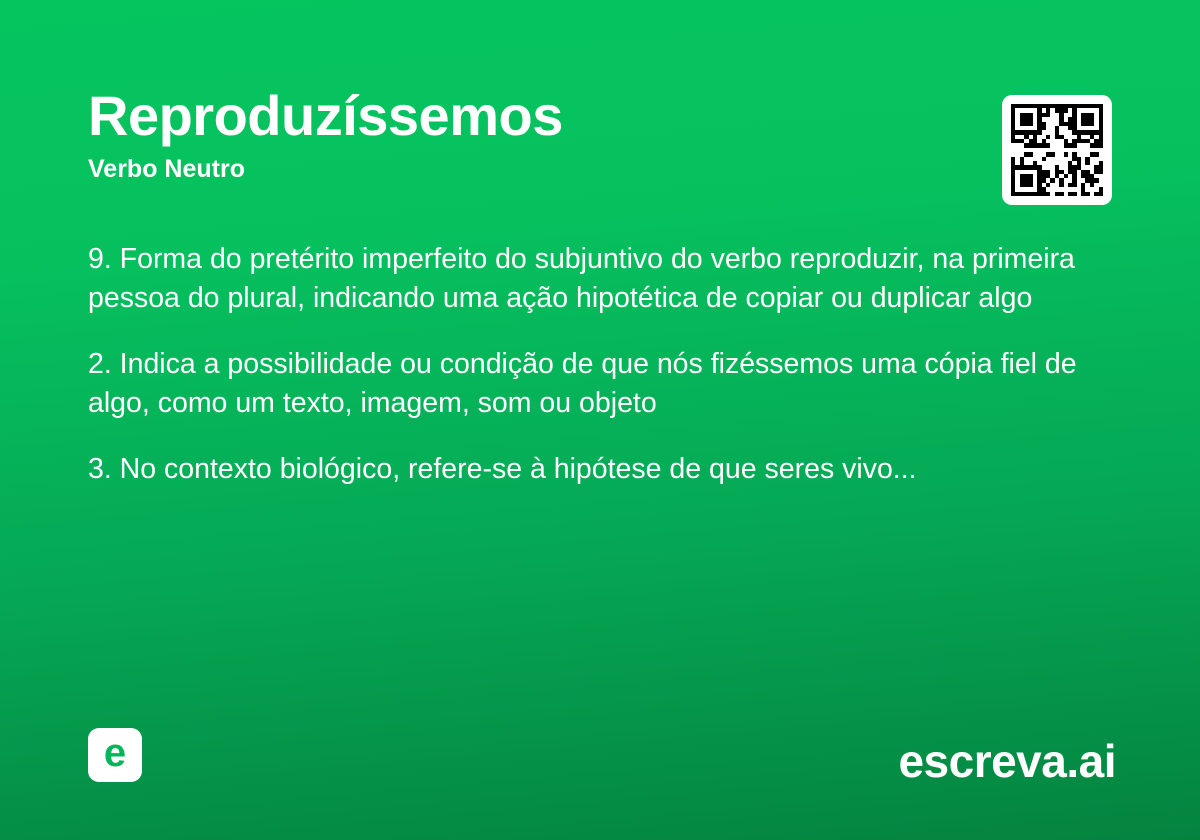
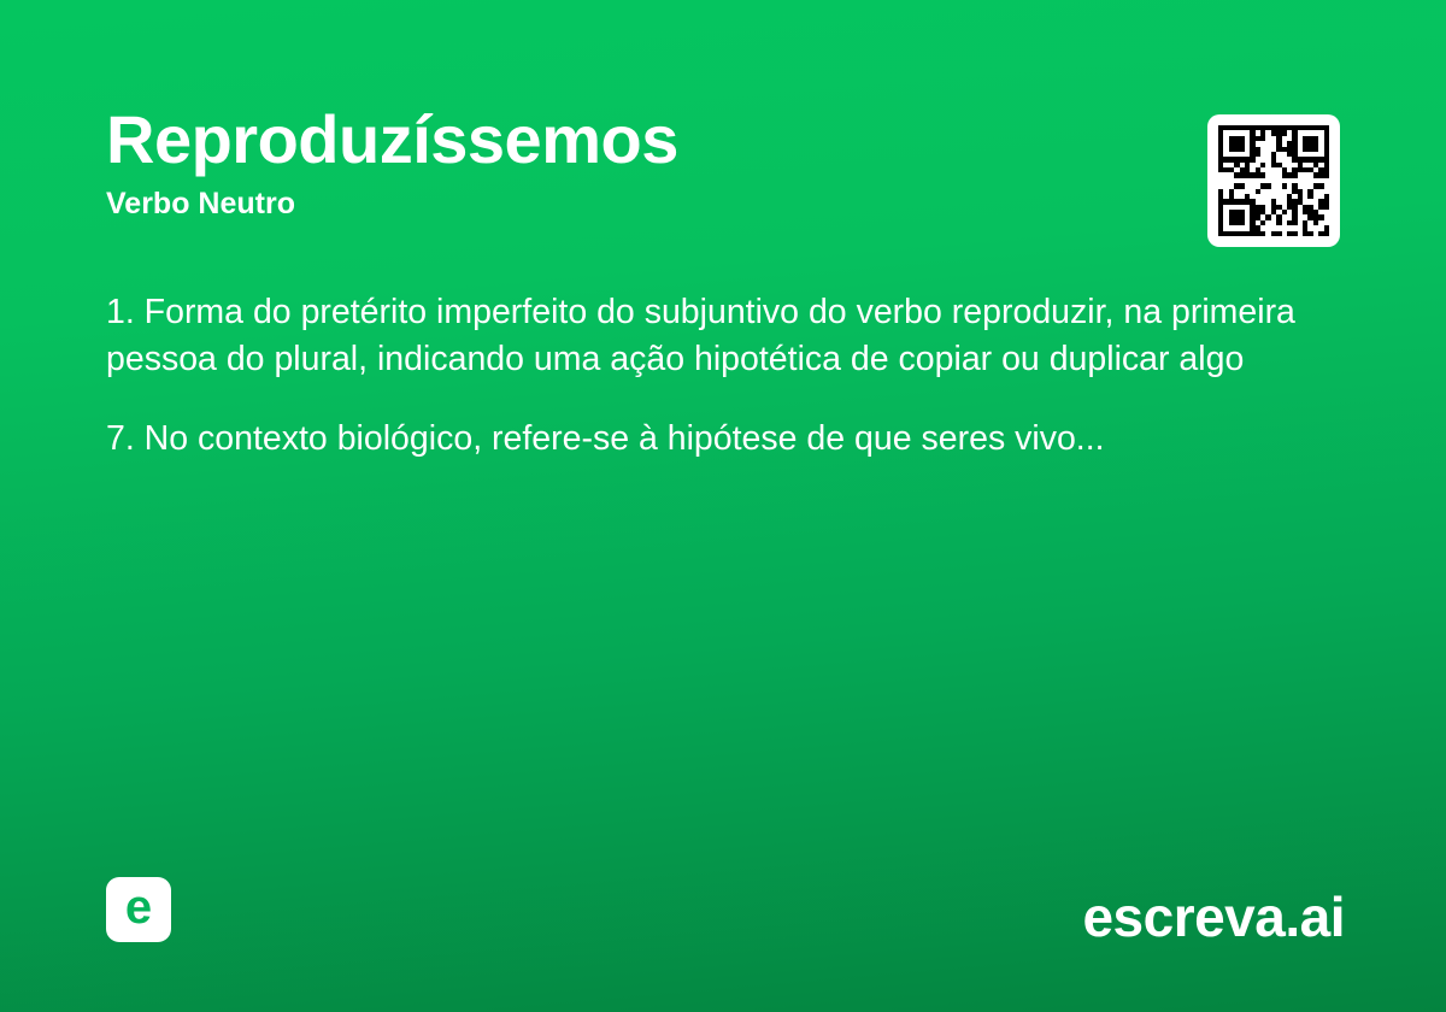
  Reproduzíssemos
  Verbo Neutro
- 9. Forma do pretérito imperfeito do subjuntivo do verbo reproduzir, na primeira pessoa do plural, indicando uma ação hipotética de copiar ou duplicar algo
+ 1. Forma do pretérito imperfeito do subjuntivo do verbo reproduzir, na primeira pessoa do plural, indicando uma ação hipotética de copiar ou duplicar algo
- 2. Indica a possibilidade ou condição de que nós fizéssemos uma cópia fiel de algo, como um texto, imagem, som ou objeto
- 3. No contexto biológico, refere-se à hipótese de que seres vivo...
+ 7. No contexto biológico, refere-se à hipótese de que seres vivo...
  e
  escreva.ai
